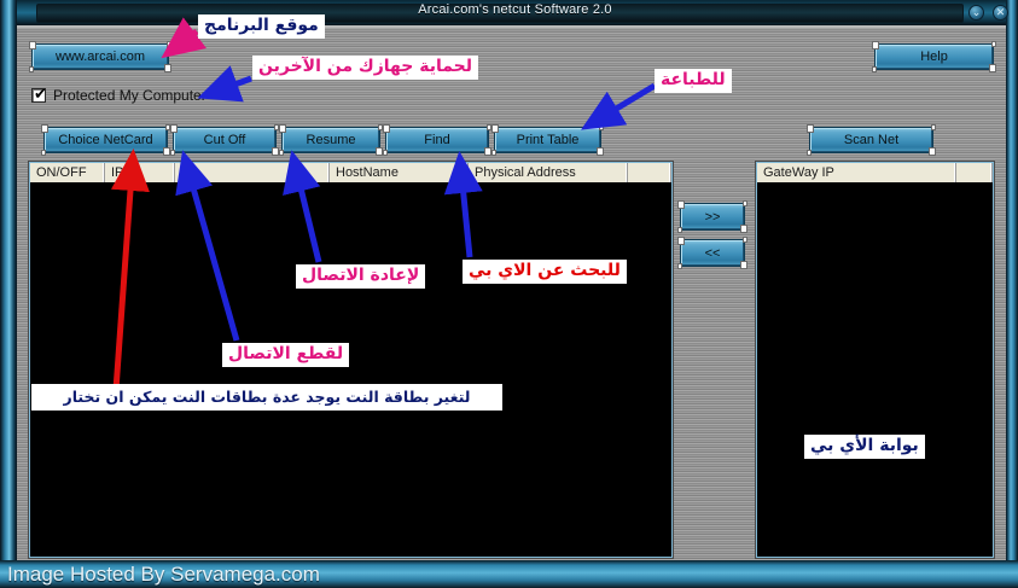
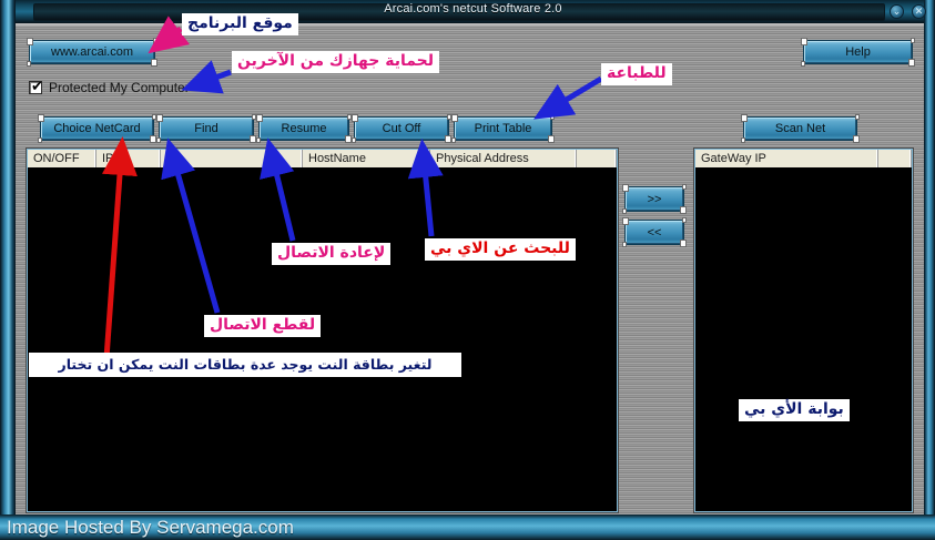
  Arcai.com's netcut Software 2.0
  ⌄
  ✕
  www.arcai.com
  Help
  ✔
  Protected My Computer
  Choice NetCard
- Cut Off
+ Find
  Resume
- Find
+ Cut Off
  Print Table
  Scan Net
  >>
  <<
  ON/OFF
  IP
  HostName
  Physical Address
  GateWay IP
  موقع البرنامج
  لحماية جهازك من الآخرين
  للطباعة
  لإعادة الاتصال
  للبحث عن الاي بي
  لقطع الاتصال
  لتغير بطاقة النت يوجد عدة بطاقات النت يمكن ان تختار
  بوابة الأي بي
  Image Hosted By Servamega.com
